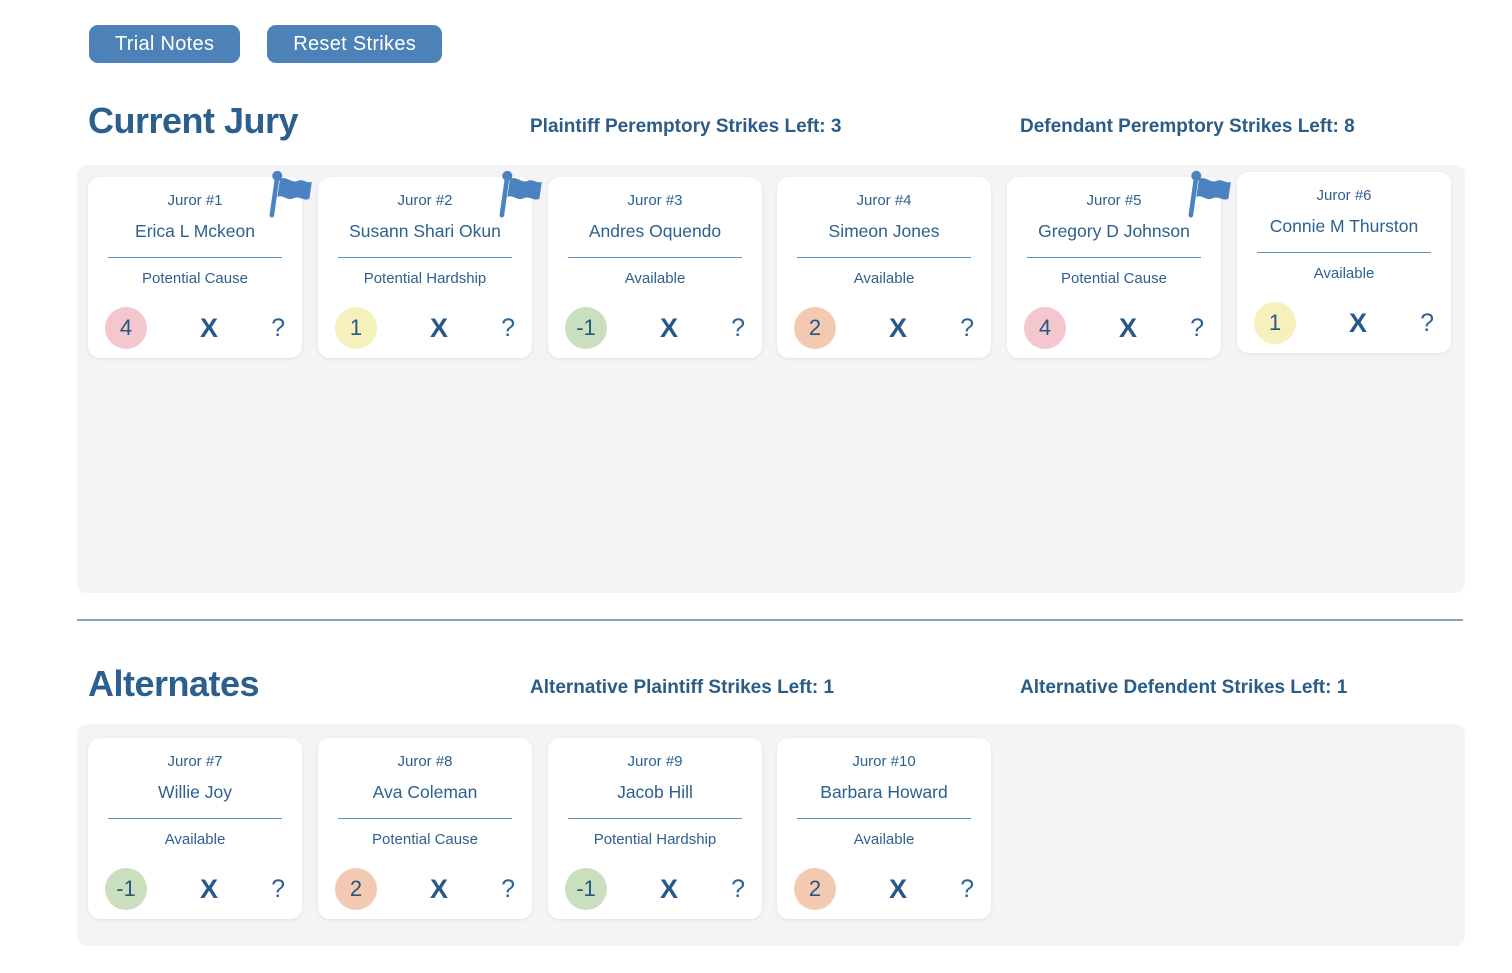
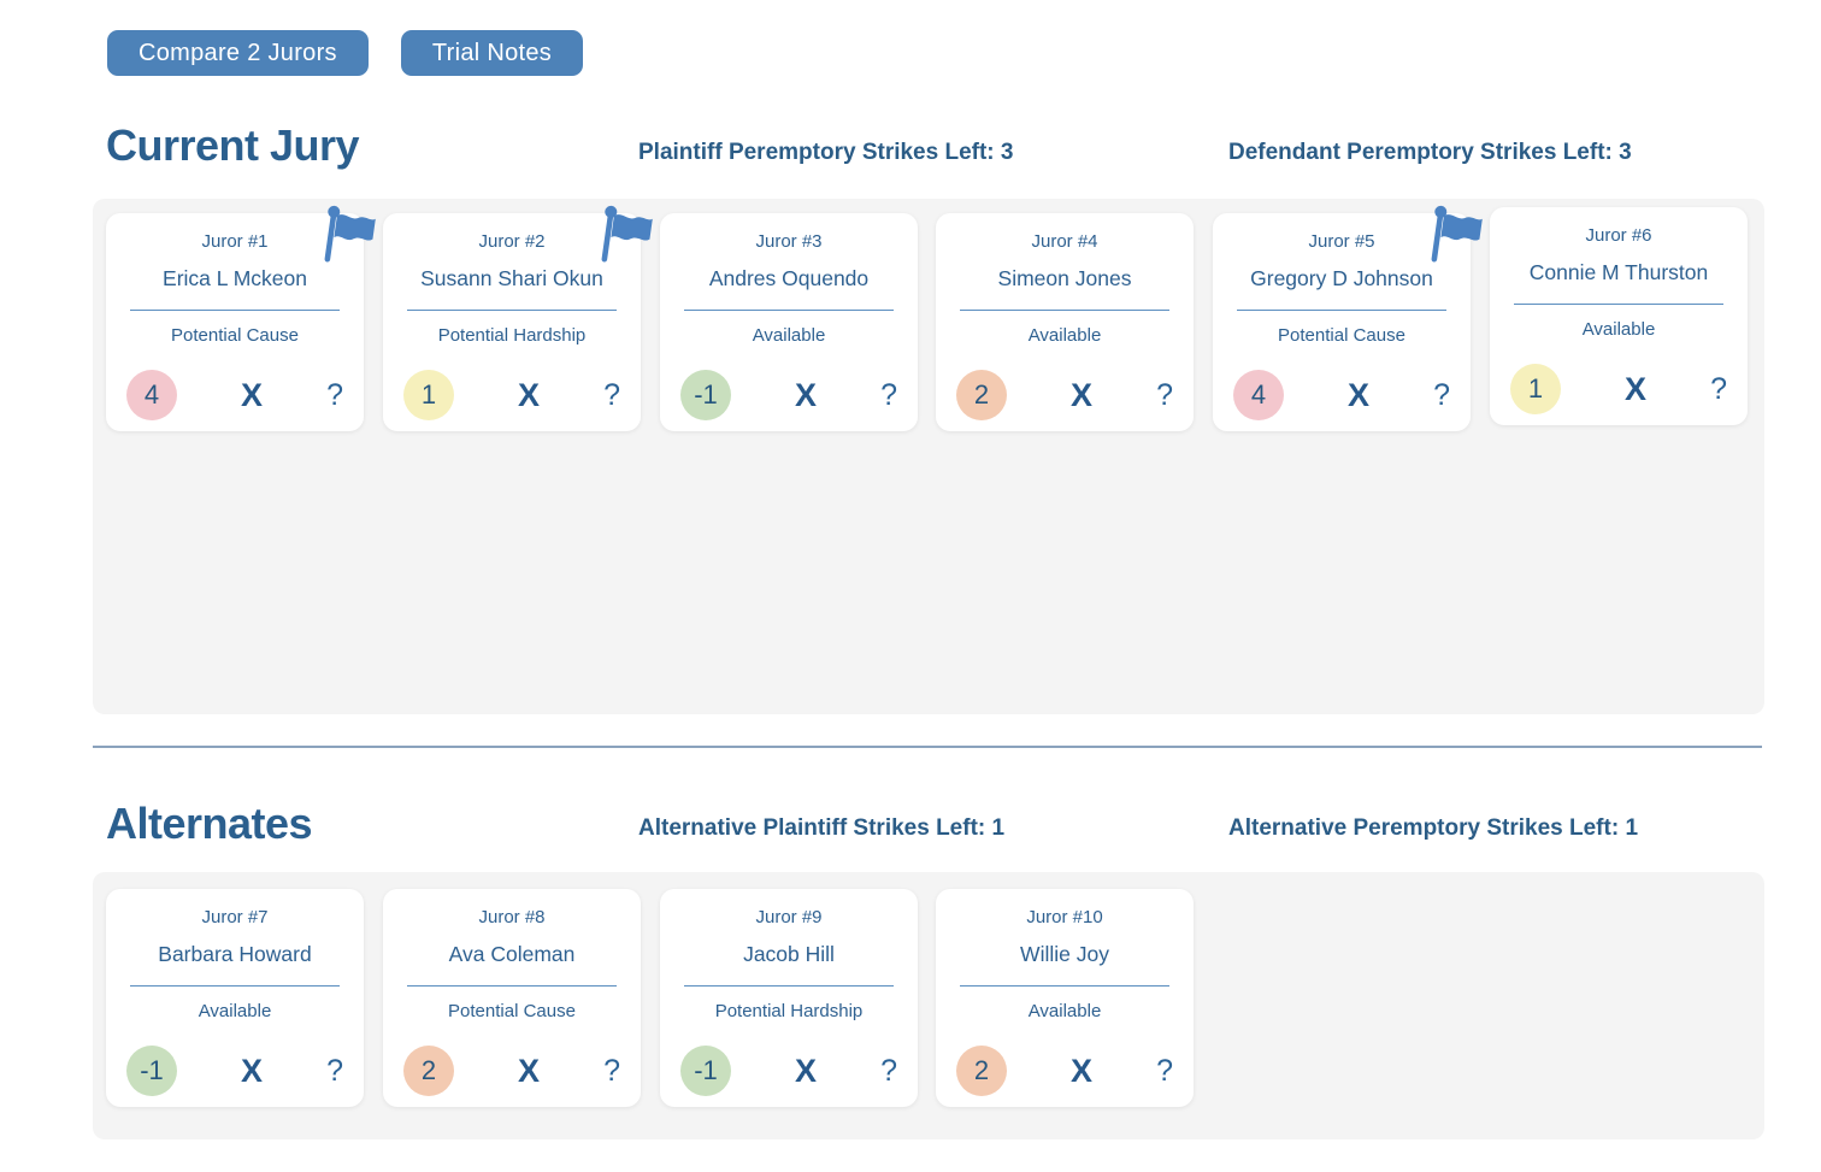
+ Compare 2 Jurors
  Trial Notes
- Reset Strikes
  Current Jury
  Plaintiff Peremptory Strikes Left: 3
- Defendant Peremptory Strikes Left: 8
+ Defendant Peremptory Strikes Left: 3
  Juror #1
  Erica L Mckeon
  Potential Cause
  4
  X
  ?
  Juror #2
  Susann Shari Okun
  Potential Hardship
  1
  X
  ?
  Juror #3
  Andres Oquendo
  Available
  -1
  X
  ?
  Juror #4
  Simeon Jones
  Available
  2
  X
  ?
  Juror #5
  Gregory D Johnson
  Potential Cause
  4
  X
  ?
  Juror #6
  Connie M Thurston
  Available
  1
  X
  ?
  Alternates
  Alternative Plaintiff Strikes Left: 1
- Alternative Defendent Strikes Left: 1
+ Alternative Peremptory Strikes Left: 1
  Juror #7
- Willie Joy
+ Barbara Howard
  Available
  -1
  X
  ?
  Juror #8
  Ava Coleman
  Potential Cause
  2
  X
  ?
  Juror #9
  Jacob Hill
  Potential Hardship
  -1
  X
  ?
  Juror #10
- Barbara Howard
+ Willie Joy
  Available
  2
  X
  ?
